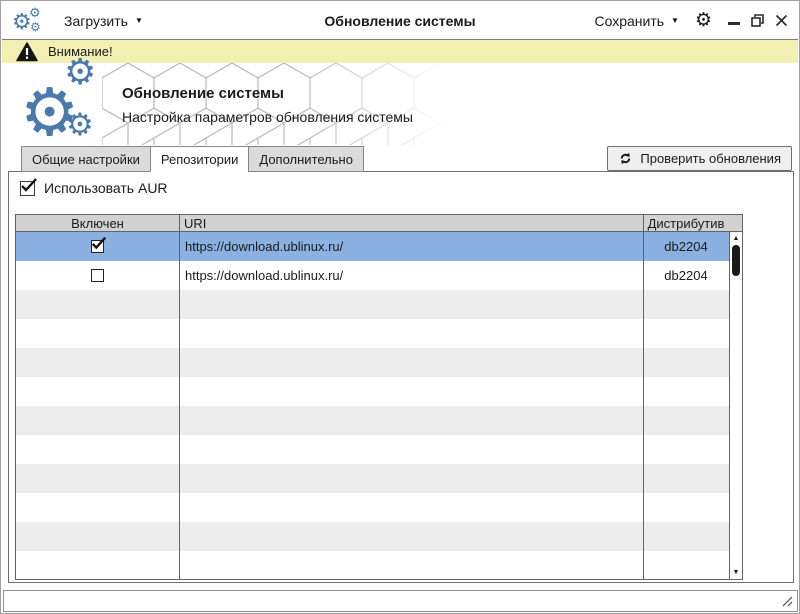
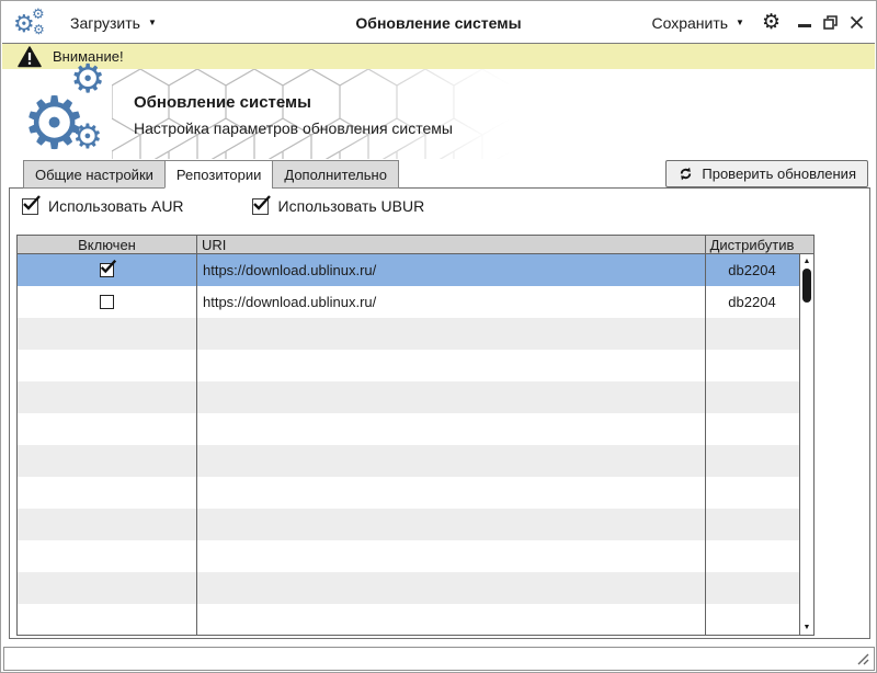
  Обновление системы
  ⚙
  ⚙
  ⚙
  Загрузить
  ▼
  Сохранить
  ▼
  ⚙
  Внимание!
  ⚙
  ⚙
  ⚙
  Обновление системы
  Настройка параметров обновления системы
  Общие настройки
  Репозитории
  Дополнительно
  Проверить обновления
  Использовать AUR
+ Использовать UBUR
  Включен
  URI
  Дистрибутив
  https://download.ublinux.ru/
  db2204
  https://download.ublinux.ru/
  db2204
